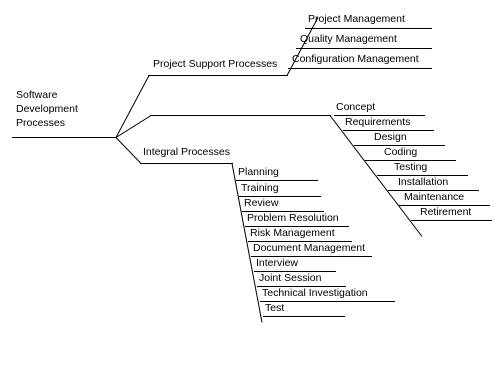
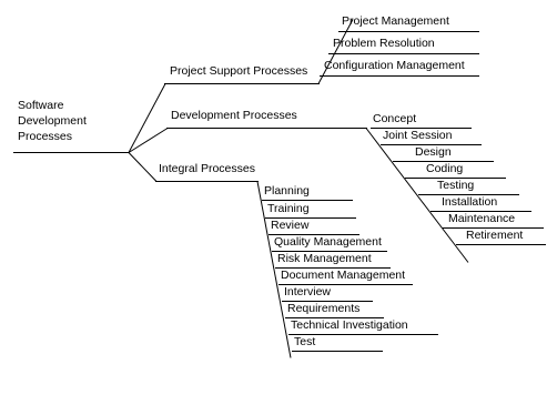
  Software
  Development
  Processes
  Project Support Processes
+ Development Processes
  Integral Processes
  Project Management
- Quality Management
+ Problem Resolution
  Configuration Management
  Concept
- Requirements
+ Joint Session
  Design
  Coding
  Testing
  Installation
  Maintenance
  Retirement
  Planning
  Training
  Review
- Problem Resolution
+ Quality Management
  Risk Management
  Document Management
  Interview
- Joint Session
+ Requirements
  Technical Investigation
  Test
